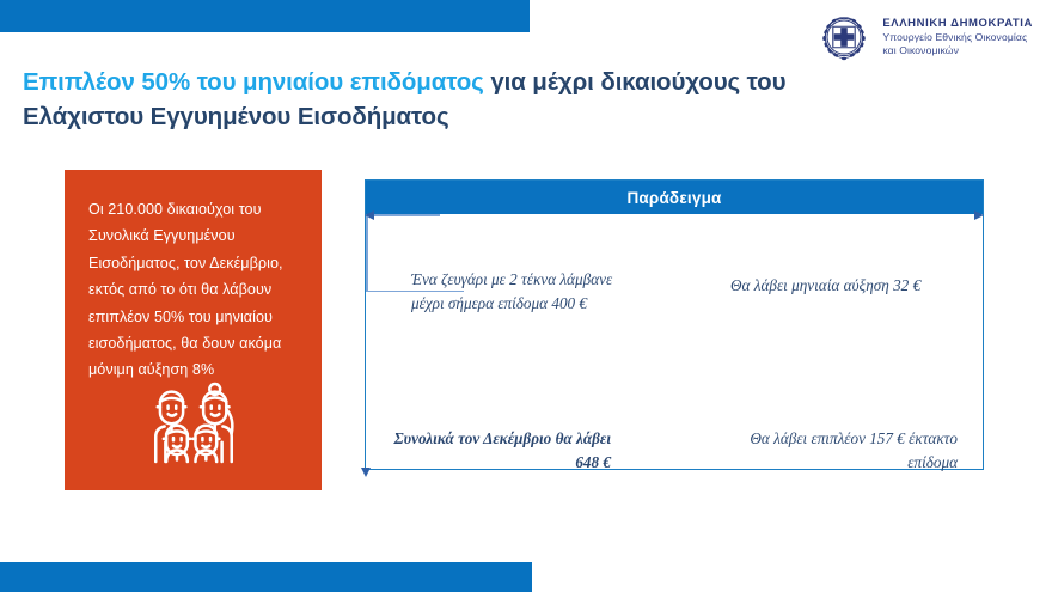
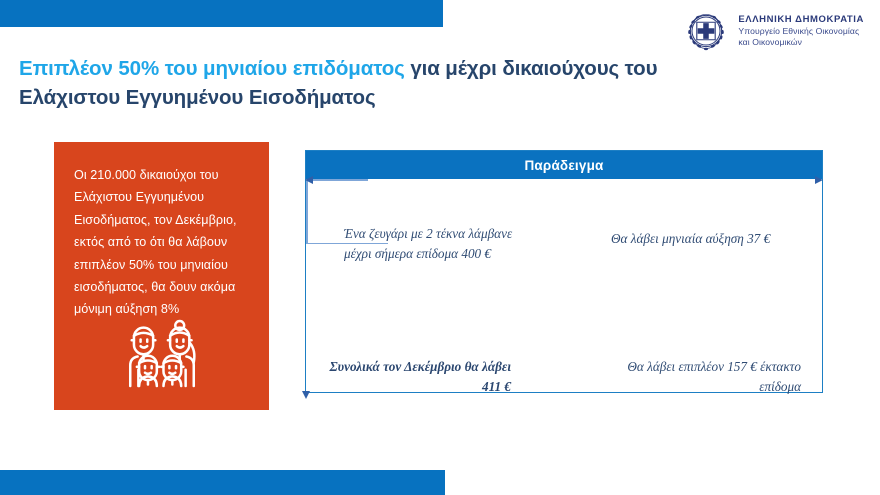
  ΕΛΛΗΝΙΚΗ ΔΗΜΟΚΡΑΤΙΑ
  Υπουργείο Εθνικής Οικονομίας
  και Οικονομικών
  Επιπλέον 50% του μηνιαίου επιδόματος για μέχρι δικαιούχους του Ελάχιστου Εγγυημένου Εισοδήματος
- Οι 210.000 δικαιούχοι του Συνολικά Εγγυημένου Εισοδήματος, τον Δεκέμβριο, εκτός από το ότι θα λάβουν επιπλέον 50% του μηνιαίου εισοδήματος, θα δουν ακόμα μόνιμη αύξηση 8%
+ Οι 210.000 δικαιούχοι του Ελάχιστου Εγγυημένου Εισοδήματος, τον Δεκέμβριο, εκτός από το ότι θα λάβουν επιπλέον 50% του μηνιαίου εισοδήματος, θα δουν ακόμα μόνιμη αύξηση 8%
  Παράδειγμα
  Ένα ζευγάρι με 2 τέκνα λάμβανε μέχρι σήμερα επίδομα 400 €
- Θα λάβει μηνιαία αύξηση 32 €
+ Θα λάβει μηνιαία αύξηση 37 €
  Θα λάβει επιπλέον 157 € έκτακτο επίδομα
- Συνολικά τον Δεκέμβριο θα λάβει 648 €
+ Συνολικά τον Δεκέμβριο θα λάβει 411 €
